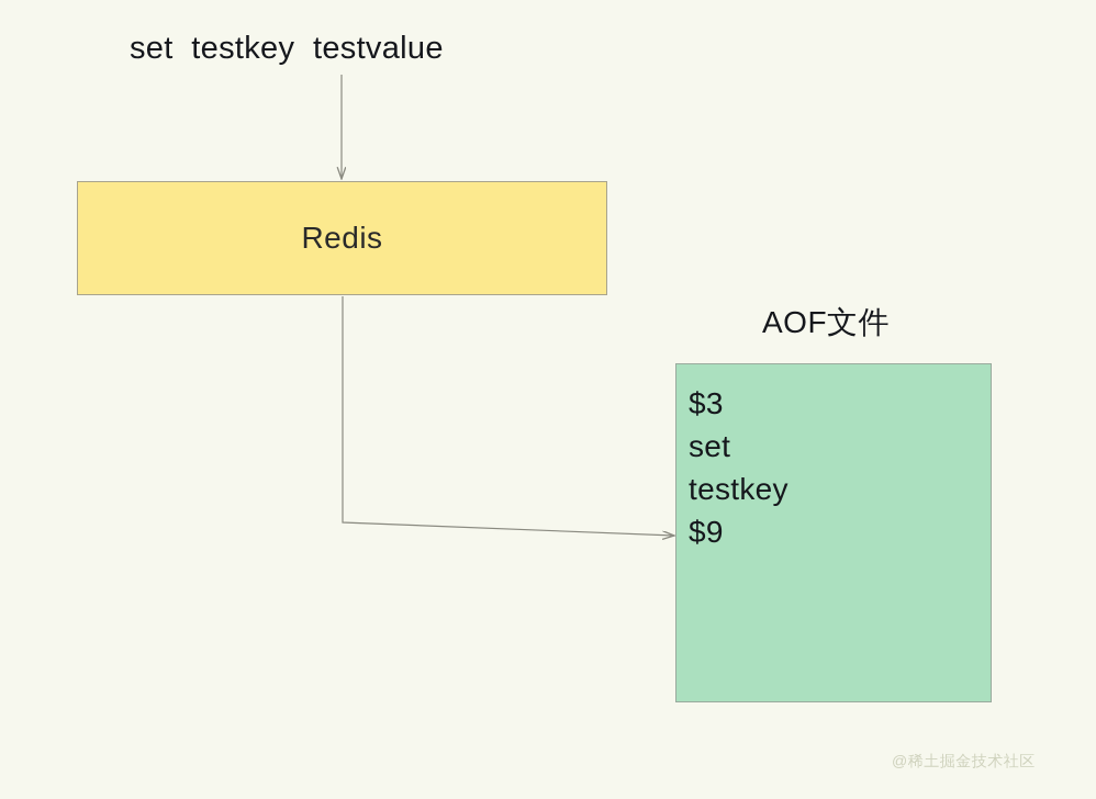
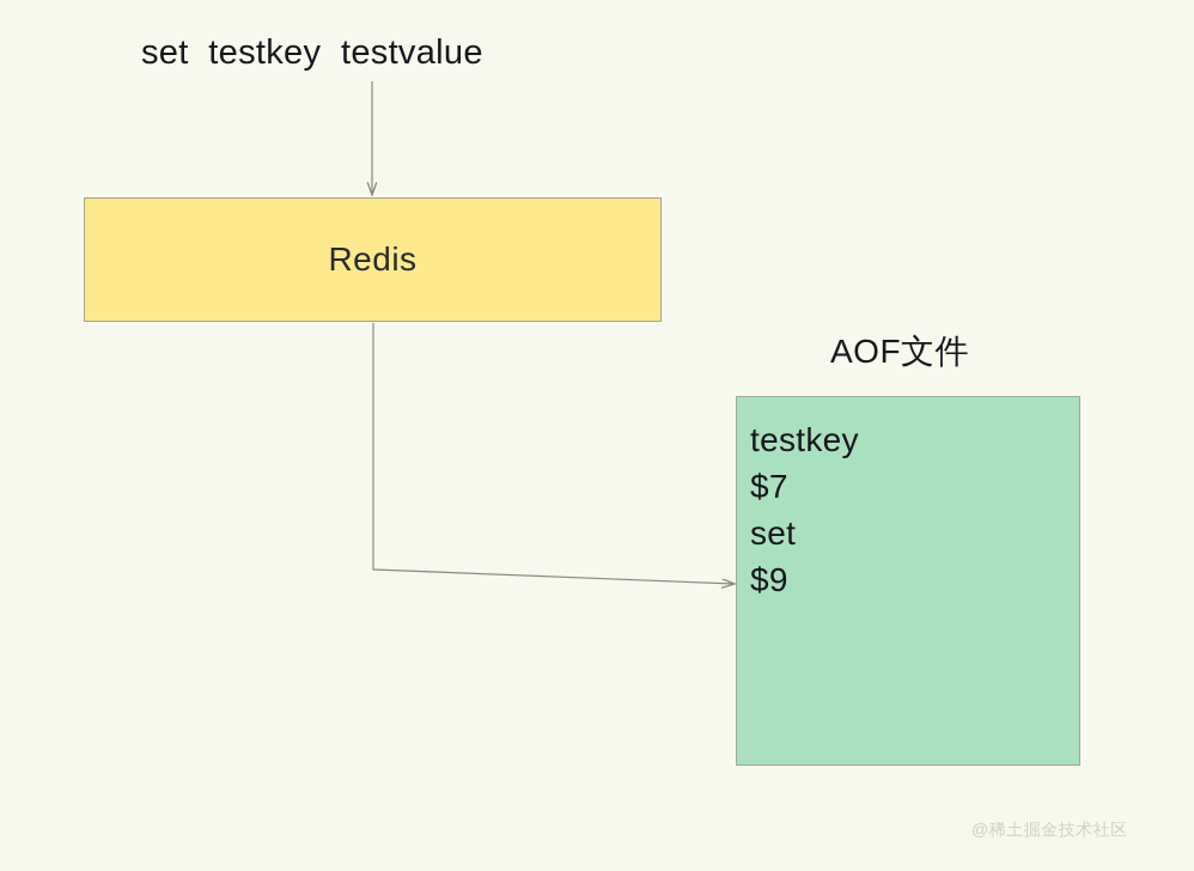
  set testkey testvalue
  Redis
  AOF文件
- $3
- set
+ testkey
+ $7
- testkey
+ set
  $9
  @稀土掘金技术社区
